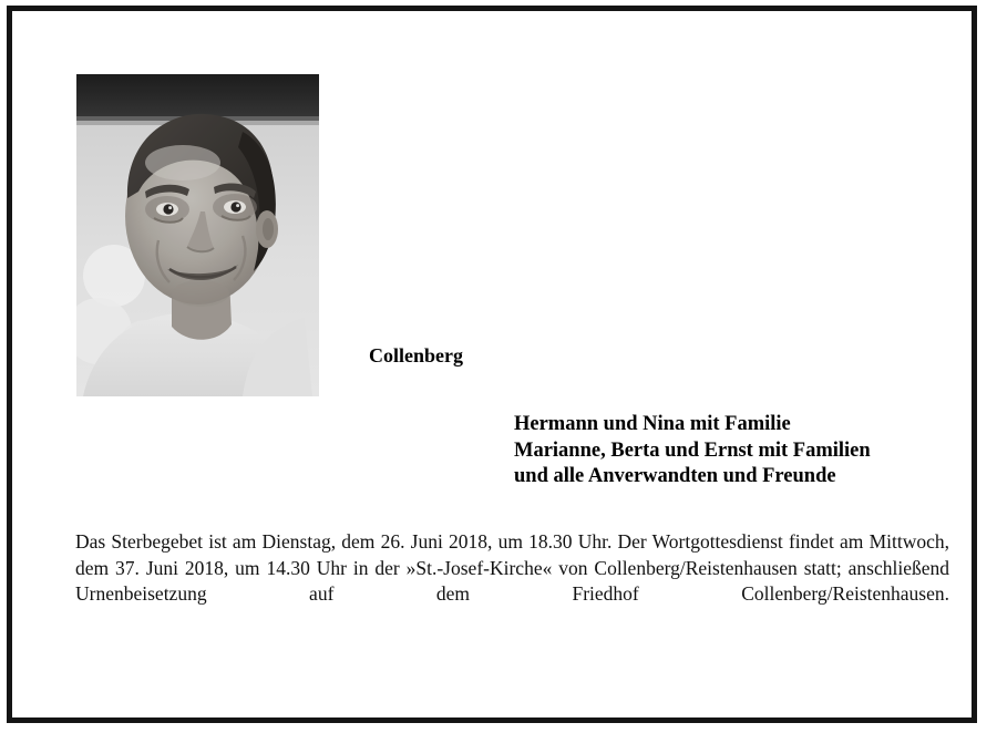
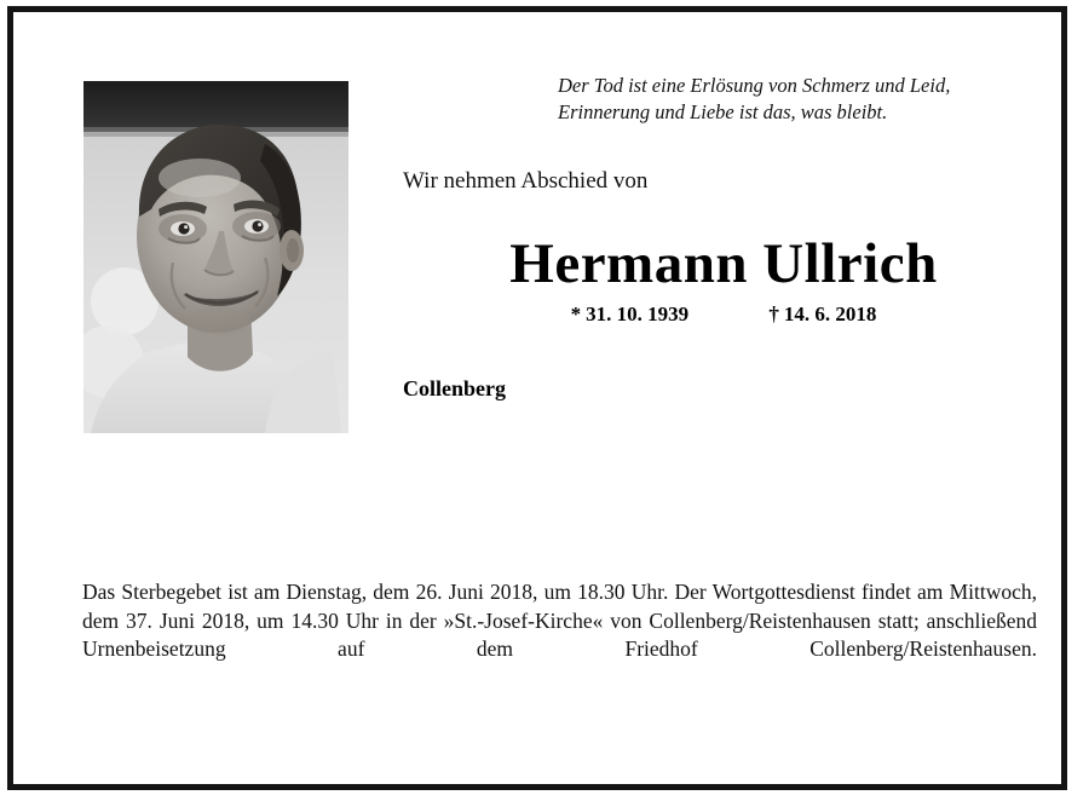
+ Der Tod ist eine Erlösung von Schmerz und Leid,
+ Erinnerung und Liebe ist das, was bleibt.
+ Wir nehmen Abschied von
+ Hermann Ullrich
+ * 31. 10. 1939 † 14. 6. 2018
  Collenberg
- Hermann und Nina mit Familie
- Marianne, Berta und Ernst mit Familien
- und alle Anverwandten und Freunde
  Das Sterbegebet ist am Dienstag, dem 26. Juni 2018, um 18.30 Uhr. Der Wortgottesdienst findet am Mittwoch, dem 37. Juni 2018, um 14.30 Uhr in der »St.-Josef-Kirche« von Collenberg/Reistenhausen statt; anschließend Urnenbeisetzung auf dem Friedhof Collenberg/Reistenhausen.
